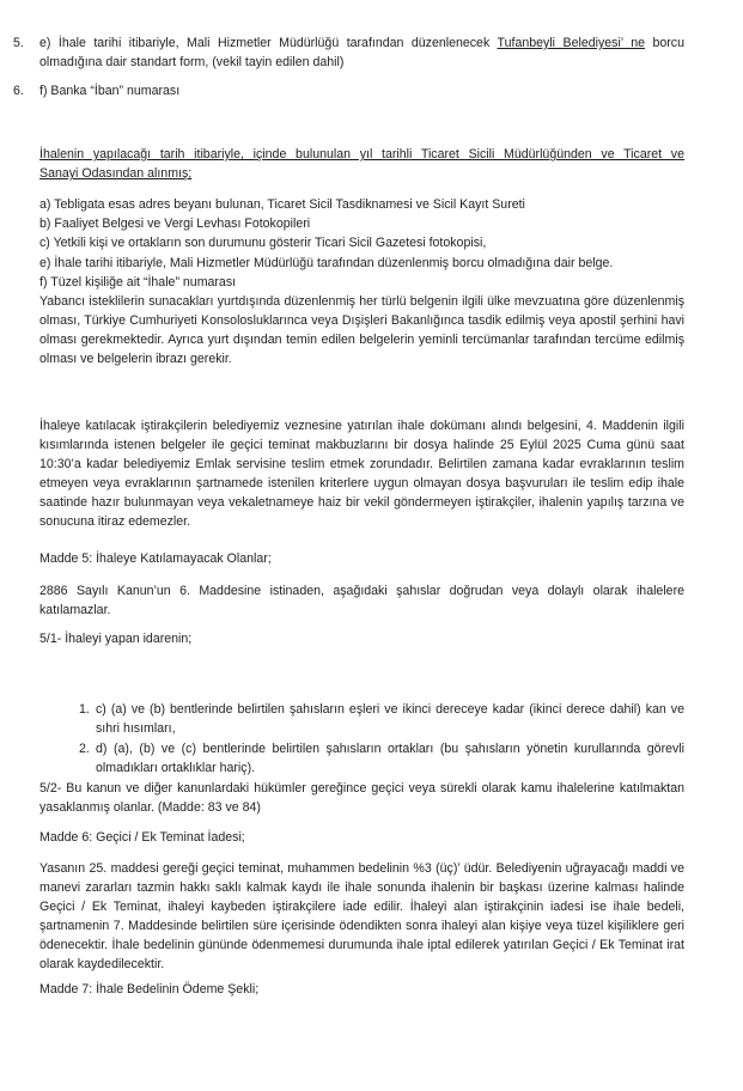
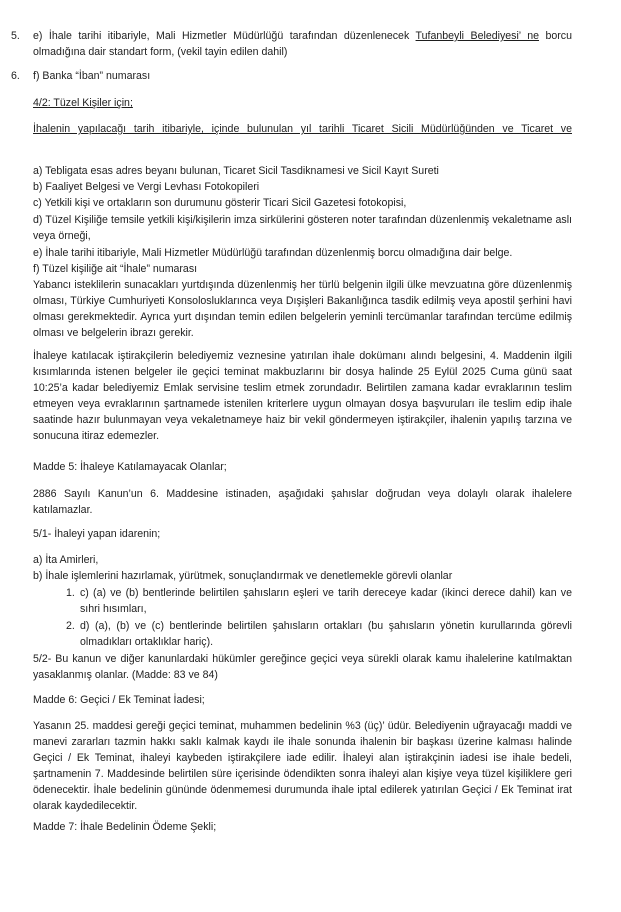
  5.
  e) İhale tarihi itibariyle, Mali Hizmetler Müdürlüğü tarafından düzenlenecek Tufanbeyli Belediyesi’ ne borcu olmadığına dair standart form, (vekil tayin edilen dahil)
  6.
  f) Banka “İban” numarası
+ 4/2: Tüzel Kişiler için;
  İhalenin yapılacağı tarih itibariyle, içinde bulunulan yıl tarihli Ticaret Sicili Müdürlüğünden ve Ticaret ve
- Sanayi Odasından alınmış;
  a) Tebligata esas adres beyanı bulunan, Ticaret Sicil Tasdiknamesi ve Sicil Kayıt Sureti
  b) Faaliyet Belgesi ve Vergi Levhası Fotokopileri
  c) Yetkili kişi ve ortakların son durumunu gösterir Ticari Sicil Gazetesi fotokopisi,
+ d) Tüzel Kişiliğe temsile yetkili kişi/kişilerin imza sirkülerini gösteren noter tarafından düzenlenmiş vekaletname aslı veya örneği,
  e) İhale tarihi itibariyle, Mali Hizmetler Müdürlüğü tarafından düzenlenmiş borcu olmadığına dair belge.
  f) Tüzel kişiliğe ait “İhale” numarası
  Yabancı isteklilerin sunacakları yurtdışında düzenlenmiş her türlü belgenin ilgili ülke mevzuatına göre düzenlenmiş olması, Türkiye Cumhuriyeti Konsolosluklarınca veya Dışişleri Bakanlığınca tasdik edilmiş veya apostil şerhini havi olması gerekmektedir. Ayrıca yurt dışından temin edilen belgelerin yeminli tercümanlar tarafından tercüme edilmiş olması ve belgelerin ibrazı gerekir.
- İhaleye katılacak iştirakçilerin belediyemiz veznesine yatırılan ihale dokümanı alındı belgesini, 4. Maddenin ilgili kısımlarında istenen belgeler ile geçici teminat makbuzlarını bir dosya halinde 25 Eylül 2025 Cuma günü saat 10:30’a kadar belediyemiz Emlak servisine teslim etmek zorundadır. Belirtilen zamana kadar evraklarının teslim etmeyen veya evraklarının şartnamede istenilen kriterlere uygun olmayan dosya başvuruları ile teslim edip ihale saatinde hazır bulunmayan veya vekaletnameye haiz bir vekil göndermeyen iştirakçiler, ihalenin yapılış tarzına ve sonucuna itiraz edemezler.
+ İhaleye katılacak iştirakçilerin belediyemiz veznesine yatırılan ihale dokümanı alındı belgesini, 4. Maddenin ilgili kısımlarında istenen belgeler ile geçici teminat makbuzlarını bir dosya halinde 25 Eylül 2025 Cuma günü saat 10:25’a kadar belediyemiz Emlak servisine teslim etmek zorundadır. Belirtilen zamana kadar evraklarının teslim etmeyen veya evraklarının şartnamede istenilen kriterlere uygun olmayan dosya başvuruları ile teslim edip ihale saatinde hazır bulunmayan veya vekaletnameye haiz bir vekil göndermeyen iştirakçiler, ihalenin yapılış tarzına ve sonucuna itiraz edemezler.
  Madde 5: İhaleye Katılamayacak Olanlar;
  2886 Sayılı Kanun’un 6. Maddesine istinaden, aşağıdaki şahıslar doğrudan veya dolaylı olarak ihalelere katılamazlar.
  5/1- İhaleyi yapan idarenin;
+ a) İta Amirleri,
+ b) İhale işlemlerini hazırlamak, yürütmek, sonuçlandırmak ve denetlemekle görevli olanlar
  1.
- c) (a) ve (b) bentlerinde belirtilen şahısların eşleri ve ikinci dereceye kadar (ikinci derece dahil) kan ve sıhri hısımları,
+ c) (a) ve (b) bentlerinde belirtilen şahısların eşleri ve tarih dereceye kadar (ikinci derece dahil) kan ve sıhri hısımları,
  2.
  d) (a), (b) ve (c) bentlerinde belirtilen şahısların ortakları (bu şahısların yönetin kurullarında görevli olmadıkları ortaklıklar hariç).
  5/2- Bu kanun ve diğer kanunlardaki hükümler gereğince geçici veya sürekli olarak kamu ihalelerine katılmaktan yasaklanmış olanlar. (Madde: 83 ve 84)
  Madde 6: Geçici / Ek Teminat İadesi;
  Yasanın 25. maddesi gereği geçici teminat, muhammen bedelinin %3 (üç)’ üdür. Belediyenin uğrayacağı maddi ve manevi zararları tazmin hakkı saklı kalmak kaydı ile ihale sonunda ihalenin bir başkası üzerine kalması halinde Geçici / Ek Teminat, ihaleyi kaybeden iştirakçilere iade edilir. İhaleyi alan iştirakçinin iadesi ise ihale bedeli, şartnamenin 7. Maddesinde belirtilen süre içerisinde ödendikten sonra ihaleyi alan kişiye veya tüzel kişiliklere geri ödenecektir. İhale bedelinin gününde ödenmemesi durumunda ihale iptal edilerek yatırılan Geçici / Ek Teminat irat olarak kaydedilecektir.
  Madde 7: İhale Bedelinin Ödeme Şekli;
